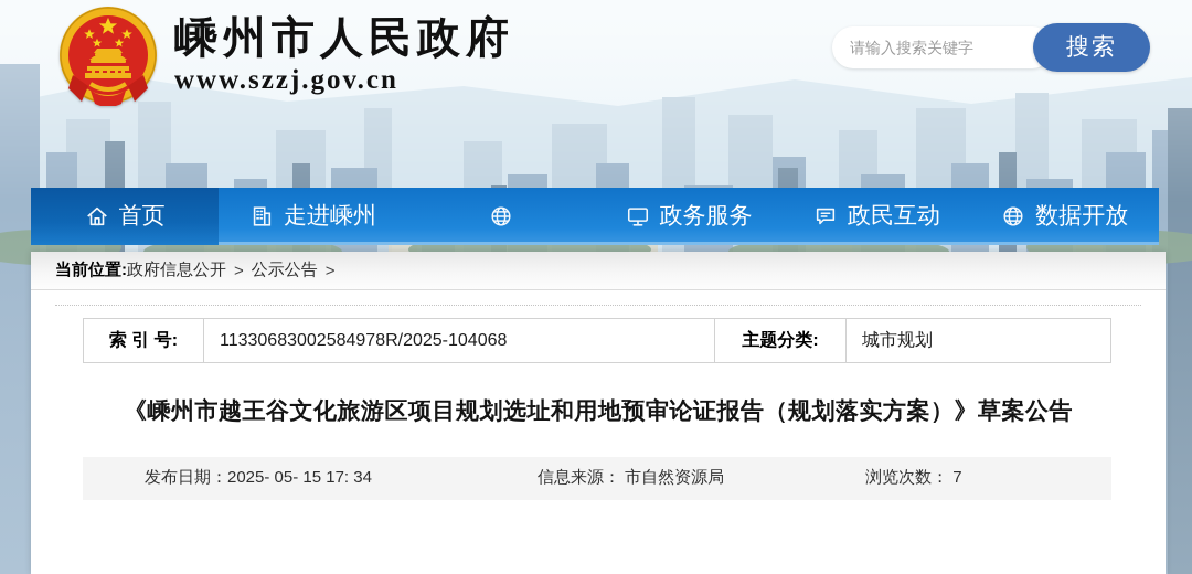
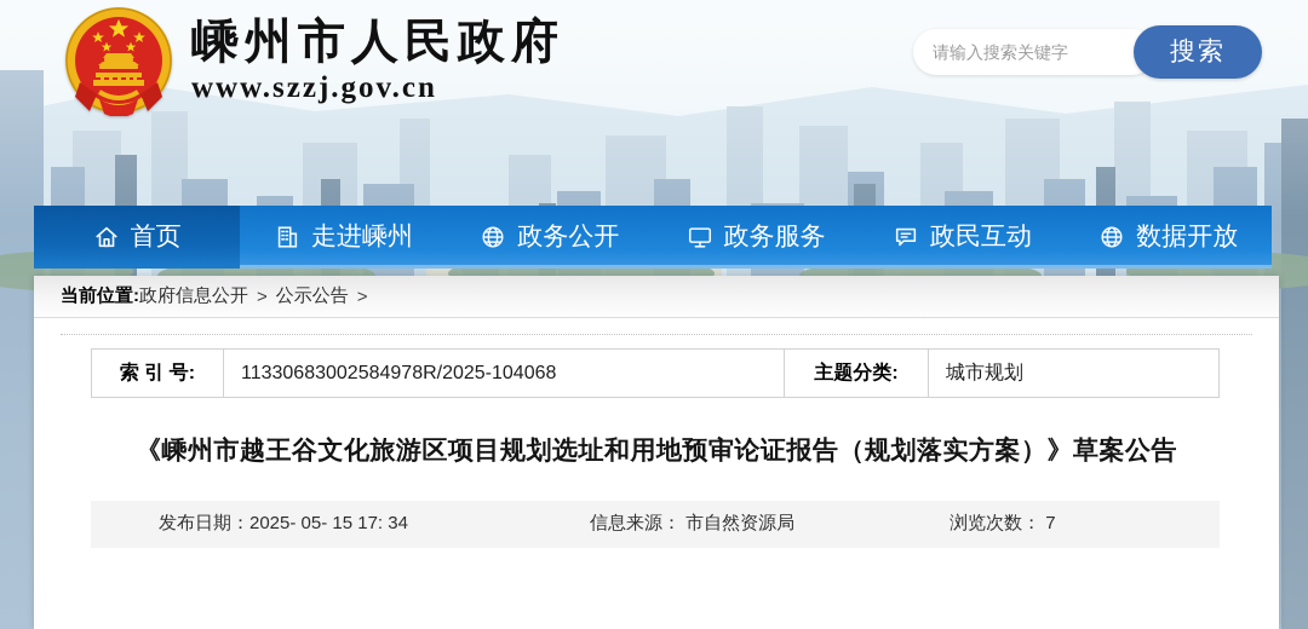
  嵊州市人民政府
  www.szzj.gov.cn
  请输入搜索关键字
  搜索
  首页
  走进嵊州
+ 政务公开
  政务服务
  政民互动
  数据开放
  当前位置:
  政府信息公开
  >
  公示公告
  >
  索 引 号:	11330683002584978R/2025-104068	主题分类:	城市规划
  《嵊州市越王谷文化旅游区项目规划选址和用地预审论证报告（规划落实方案）》草案公告
  发布日期：2025- 05- 15 17: 34
  信息来源： 市自然资源局
  浏览次数： 7
